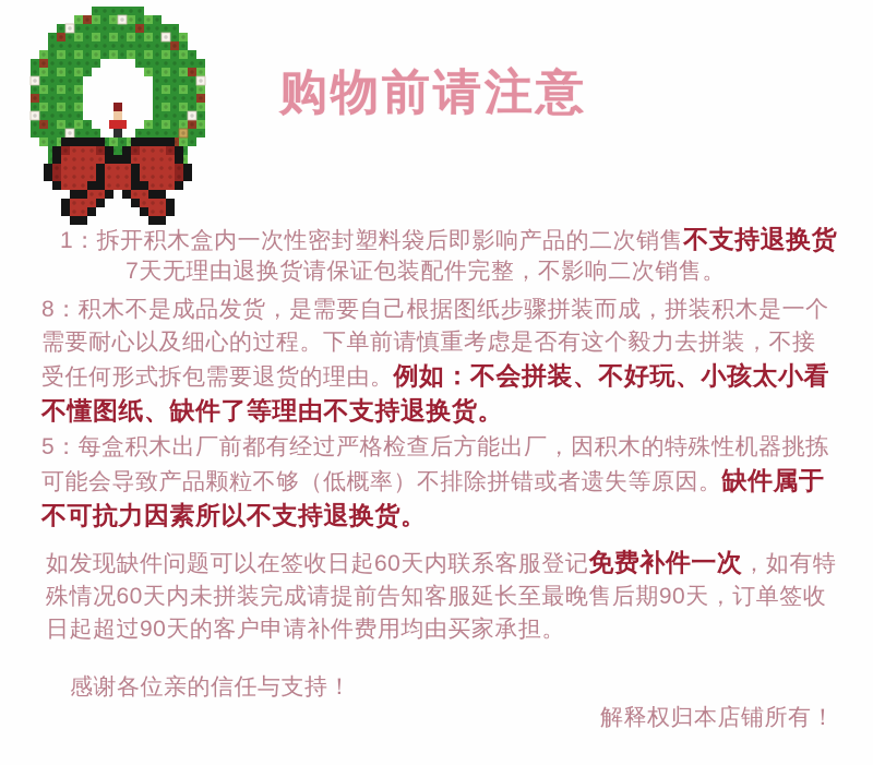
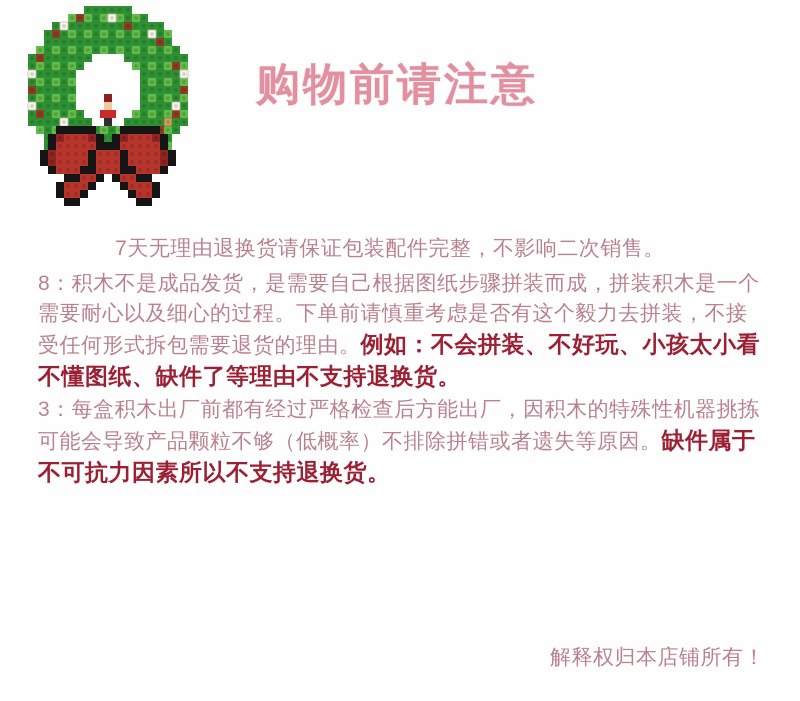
  购物前请注意
- 1：拆开积木盒内一次性密封塑料袋后即影响产品的二次销售不支持退换货
  7天无理由退换货请保证包装配件完整，不影响二次销售。
  8：积木不是成品发货，是需要自己根据图纸步骤拼装而成，拼装积木是一个需要耐心以及细心的过程。下单前请慎重考虑是否有这个毅力去拼装，不接受任何形式拆包需要退货的理由。例如：不会拼装、不好玩、小孩太小看不懂图纸、缺件了等理由不支持退换货。
- 5：每盒积木出厂前都有经过严格检查后方能出厂，因积木的特殊性机器挑拣可能会导致产品颗粒不够（低概率）不排除拼错或者遗失等原因。缺件属于不可抗力因素所以不支持退换货。
+ 3：每盒积木出厂前都有经过严格检查后方能出厂，因积木的特殊性机器挑拣可能会导致产品颗粒不够（低概率）不排除拼错或者遗失等原因。缺件属于不可抗力因素所以不支持退换货。
- 如发现缺件问题可以在签收日起60天内联系客服登记免费补件一次，如有特殊情况60天内未拼装完成请提前告知客服延长至最晚售后期90天，订单签收日起超过90天的客户申请补件费用均由买家承担。
- 感谢各位亲的信任与支持！
  解释权归本店铺所有！
